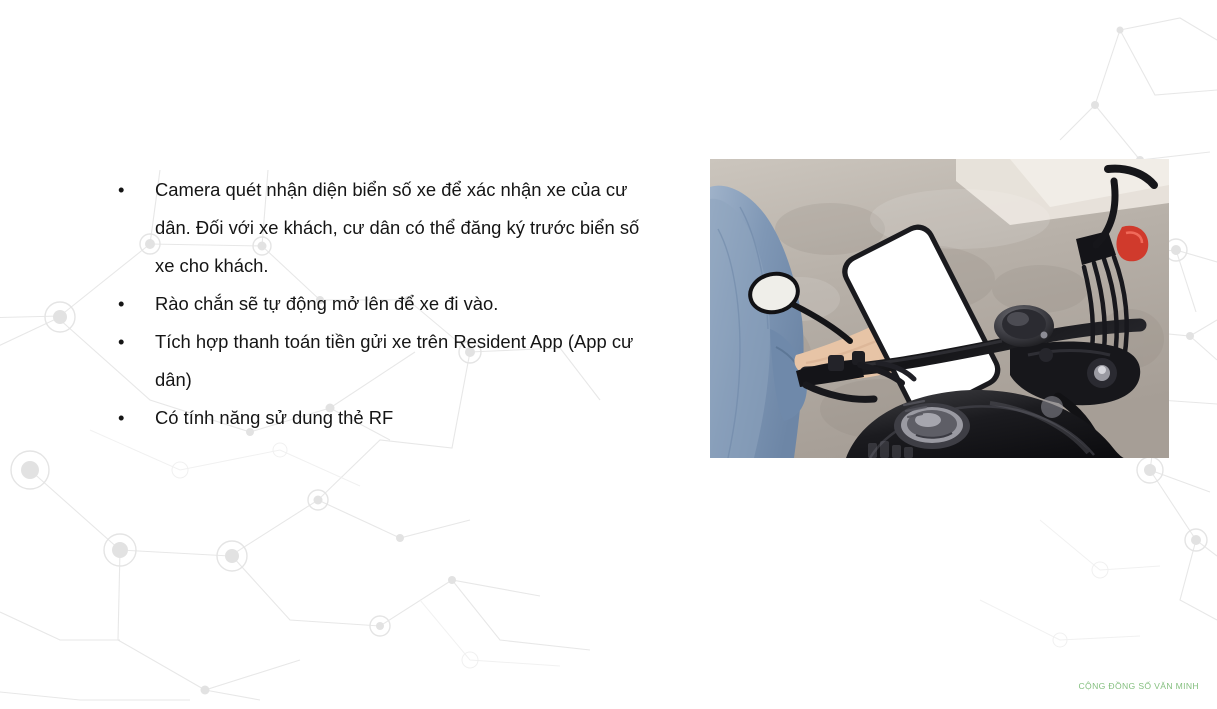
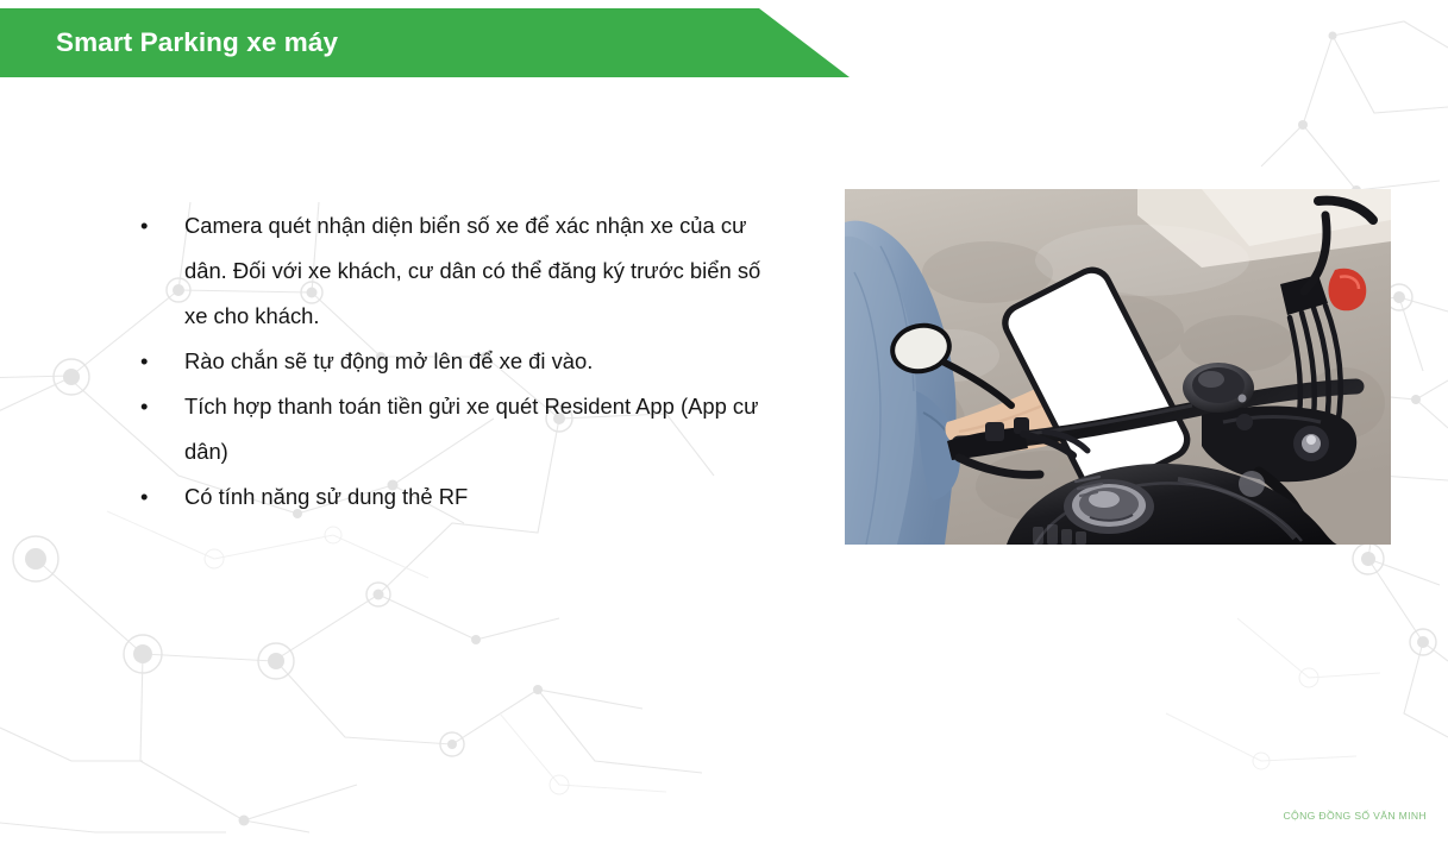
+ Smart Parking xe máy
  •
  Camera quét nhận diện biển số xe để xác nhận xe của cư dân. Đối với xe khách, cư dân có thể đăng ký trước biển số xe cho khách.
  •
  Rào chắn sẽ tự động mở lên để xe đi vào.
  •
- Tích hợp thanh toán tiền gửi xe trên Resident App (App cư dân)
+ Tích hợp thanh toán tiền gửi xe quét Resident App (App cư dân)
  •
  Có tính năng sử dung thẻ RF
  CỘNG ĐỒNG SỐ VĂN MINH
